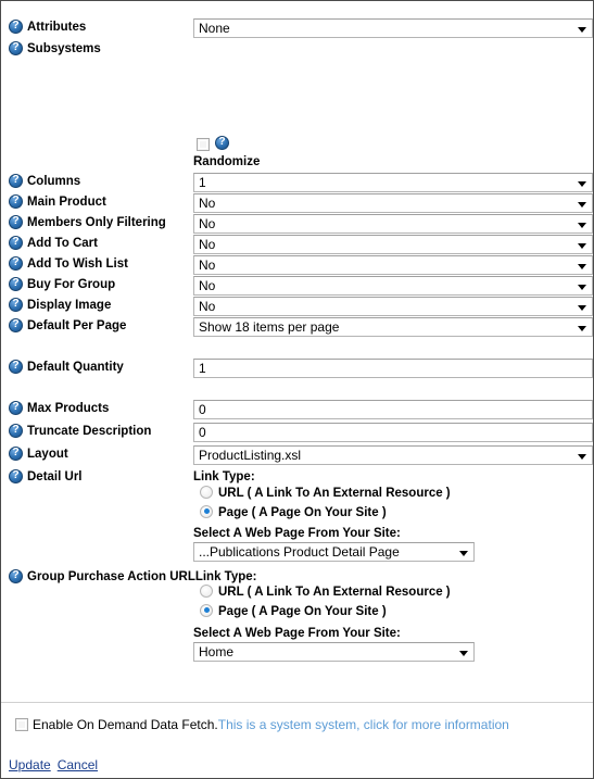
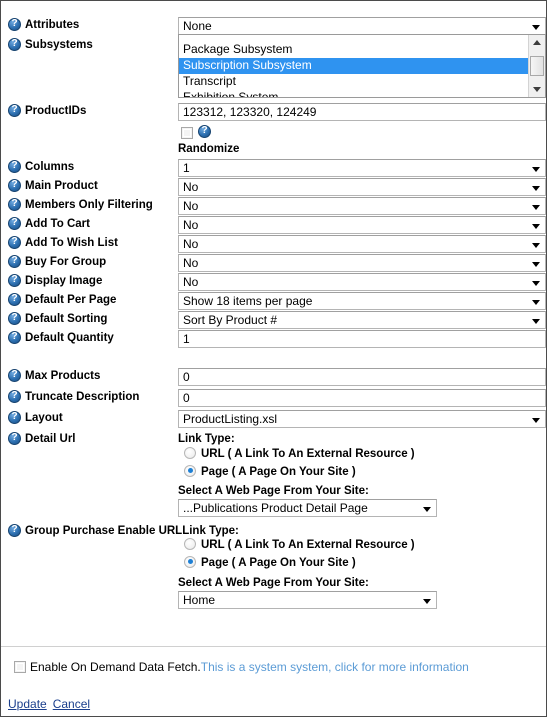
  Attributes
  None
  Subsystems
+ Package Subsystem
+ Subscription Subsystem
+ Transcript
+ ProductIDs
+ 123312, 123320, 124249
  Randomize
  Columns
  1
  Main Product
  No
  Members Only Filtering
  No
  Add To Cart
  No
  Add To Wish List
  No
  Buy For Group
  No
  Display Image
  No
  Default Per Page
  Show 18 items per page
+ Default Sorting
+ Sort By Product #
  Default Quantity
  1
  Max Products
  0
  Truncate Description
  0
  Layout
  ProductListing.xsl
  Detail Url
  Link Type:
  URL ( A Link To An External Resource )
  Page ( A Page On Your Site )
  Select A Web Page From Your Site:
  ...Publications Product Detail Page
- Group Purchase Action URLLink Type:
+ Group Purchase Enable URLLink Type:
  URL ( A Link To An External Resource )
  Page ( A Page On Your Site )
  Select A Web Page From Your Site:
  Home
  Enable On Demand Data Fetch.This is a system system, click for more information
  Update Cancel
